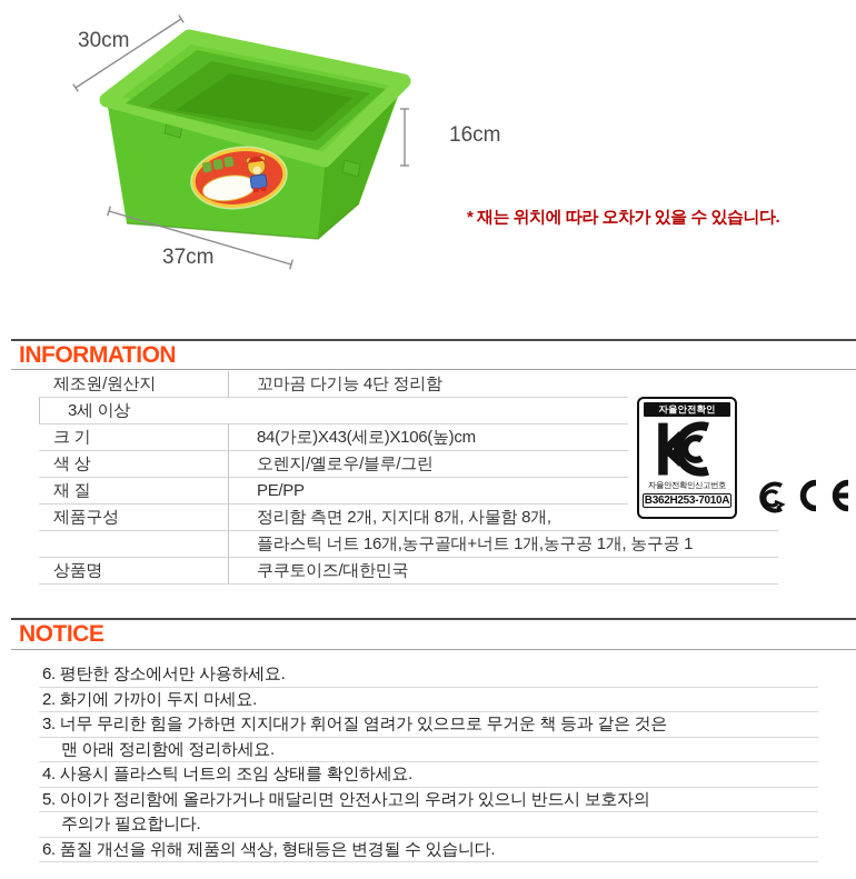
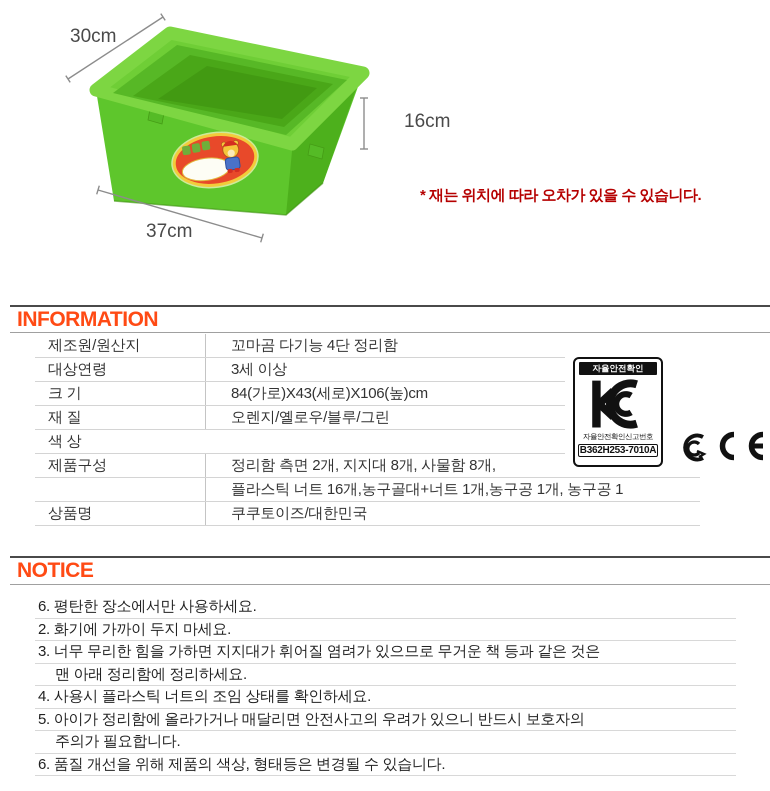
  30cm
  16cm
  37cm
  * 재는 위치에 따라 오차가 있을 수 있습니다.
  INFORMATION
  제조원/원산지
  꼬마곰 다기능 4단 정리함
+ 대상연령
  3세 이상
  크 기
  84(가로)X43(세로)X106(높)cm
- 색 상
+ 재 질
  오렌지/옐로우/블루/그린
- 재 질
+ 색 상
- PE/PP
  제품구성
  정리함 측면 2개, 지지대 8개, 사물함 8개,
  플라스틱 너트 16개,농구골대+너트 1개,농구공 1개, 농구공 1
  상품명
  쿠쿠토이즈/대한민국
  자율안전확인
  자율안전확인신고번호
  B362H253-7010A
  NOTICE
  6. 평탄한 장소에서만 사용하세요.
  2. 화기에 가까이 두지 마세요.
  3. 너무 무리한 힘을 가하면 지지대가 휘어질 염려가 있으므로 무거운 책 등과 같은 것은
  맨 아래 정리함에 정리하세요.
  4. 사용시 플라스틱 너트의 조임 상태를 확인하세요.
  5. 아이가 정리함에 올라가거나 매달리면 안전사고의 우려가 있으니 반드시 보호자의
  주의가 필요합니다.
  6. 품질 개선을 위해 제품의 색상, 형태등은 변경될 수 있습니다.
